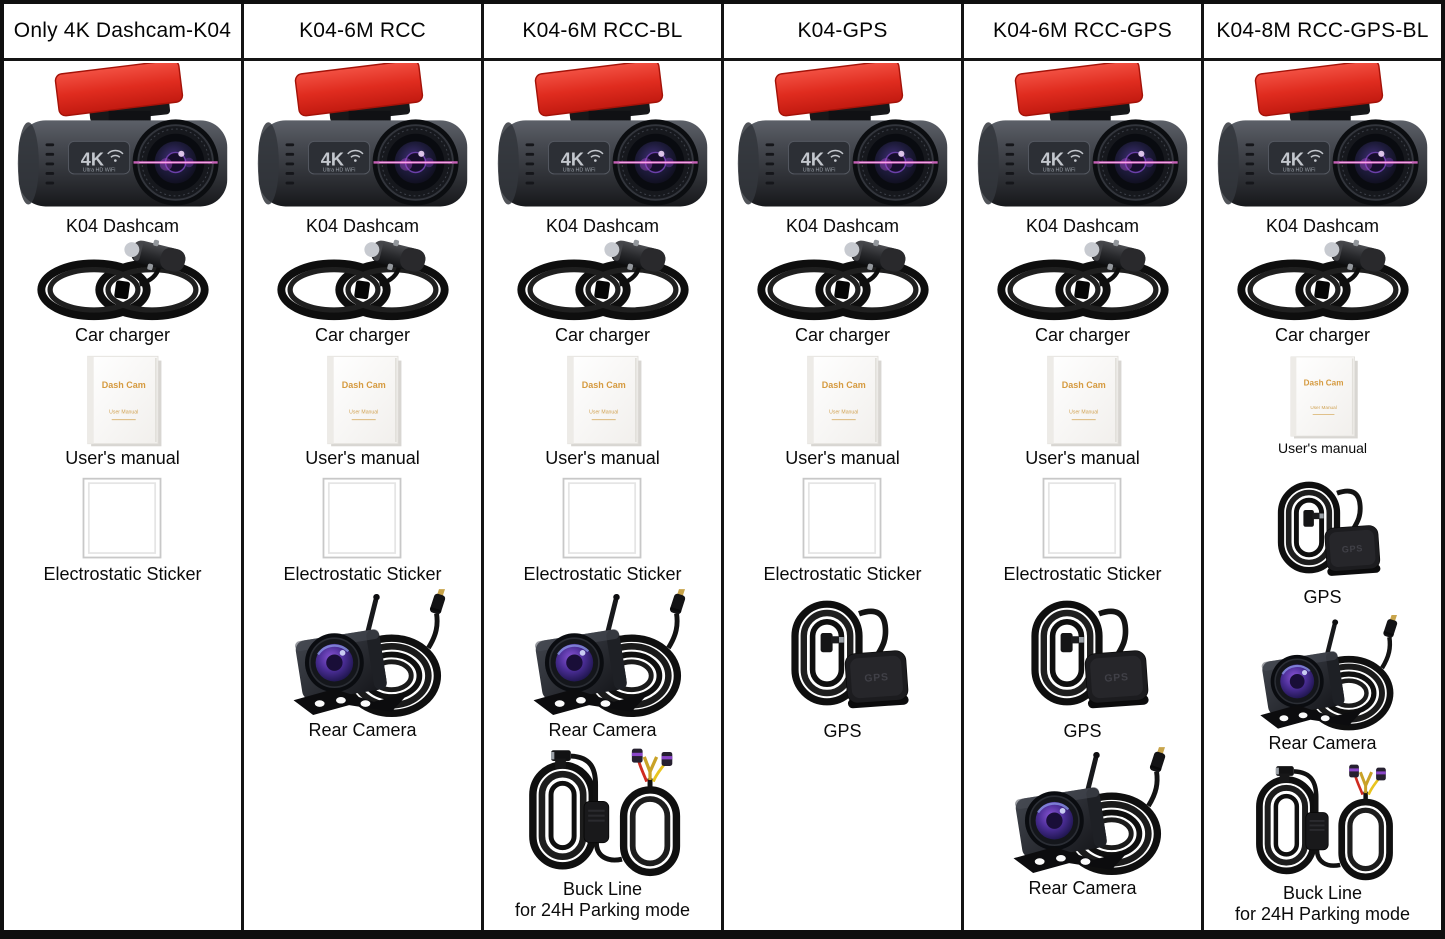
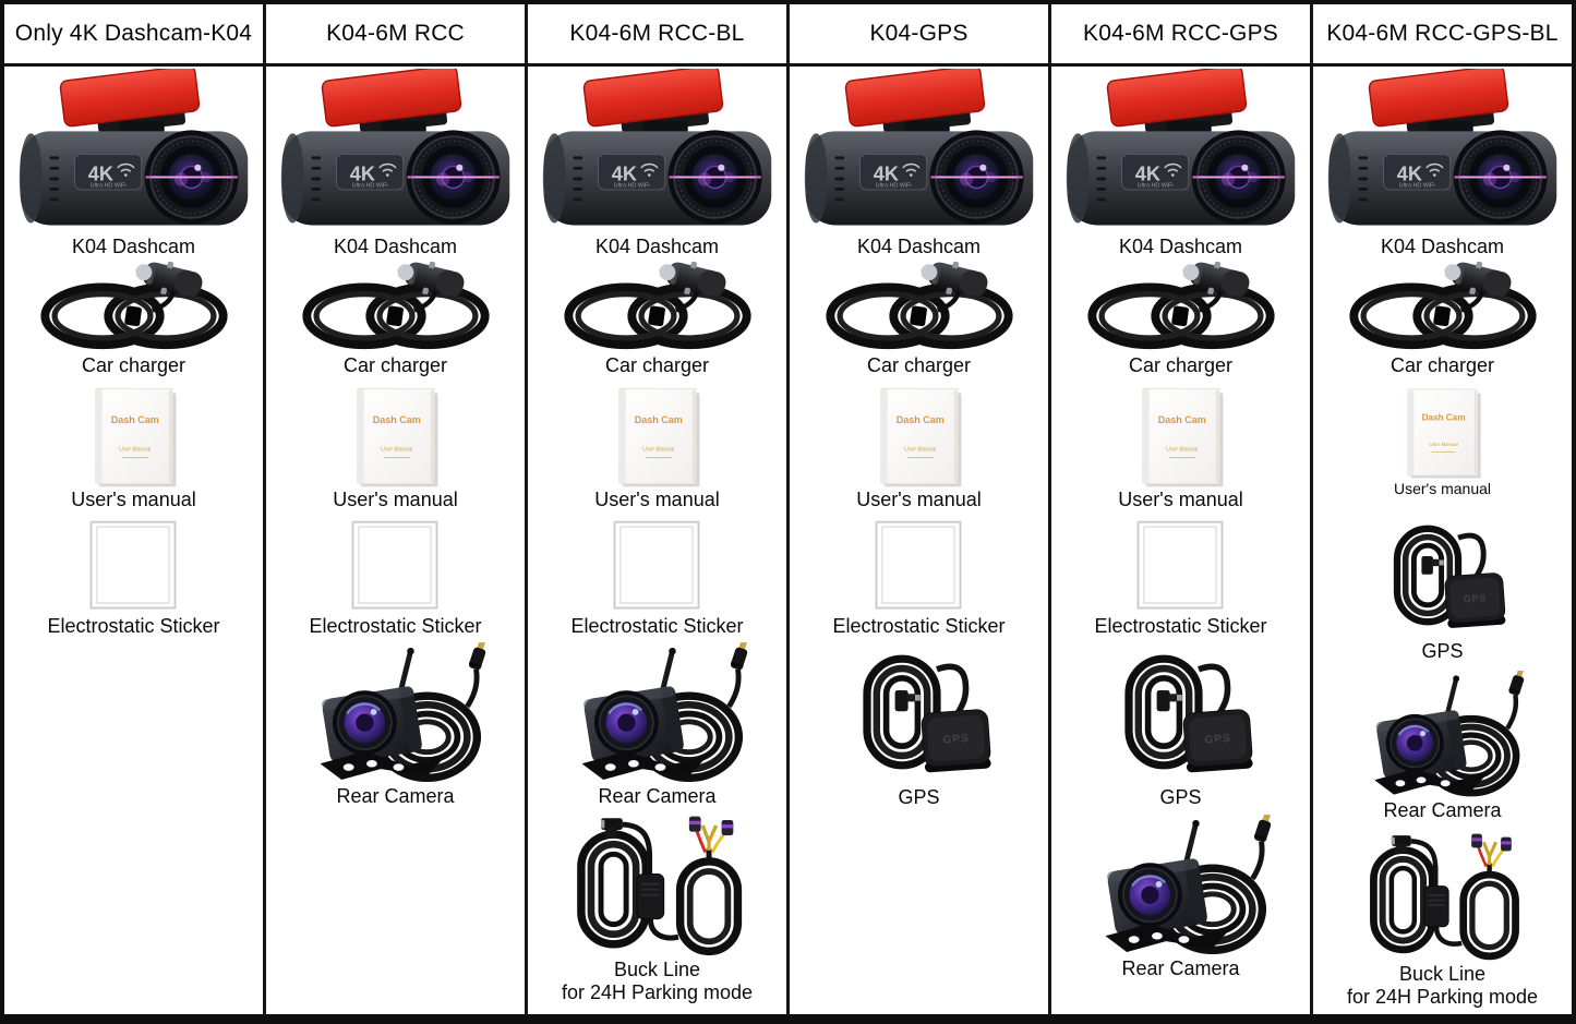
  Only 4K Dashcam-K04
  K04-6M RCC
  K04-6M RCC-BL
  K04-GPS
  K04-6M RCC-GPS
- K04-8M RCC-GPS-BL
+ K04-6M RCC-GPS-BL
  K04 Dashcam
  Car charger
  User's manual
  Electrostatic Sticker
  K04 Dashcam
  Car charger
  User's manual
  Electrostatic Sticker
  Rear Camera
  K04 Dashcam
  Car charger
  User's manual
  Electrostatic Sticker
  Rear Camera
  Buck Line
  for 24H Parking mode
  K04 Dashcam
  Car charger
  User's manual
  Electrostatic Sticker
  GPS
  K04 Dashcam
  Car charger
  User's manual
  Electrostatic Sticker
  GPS
  Rear Camera
  K04 Dashcam
  Car charger
  User's manual
  GPS
  Rear Camera
  Buck Line
  for 24H Parking mode
